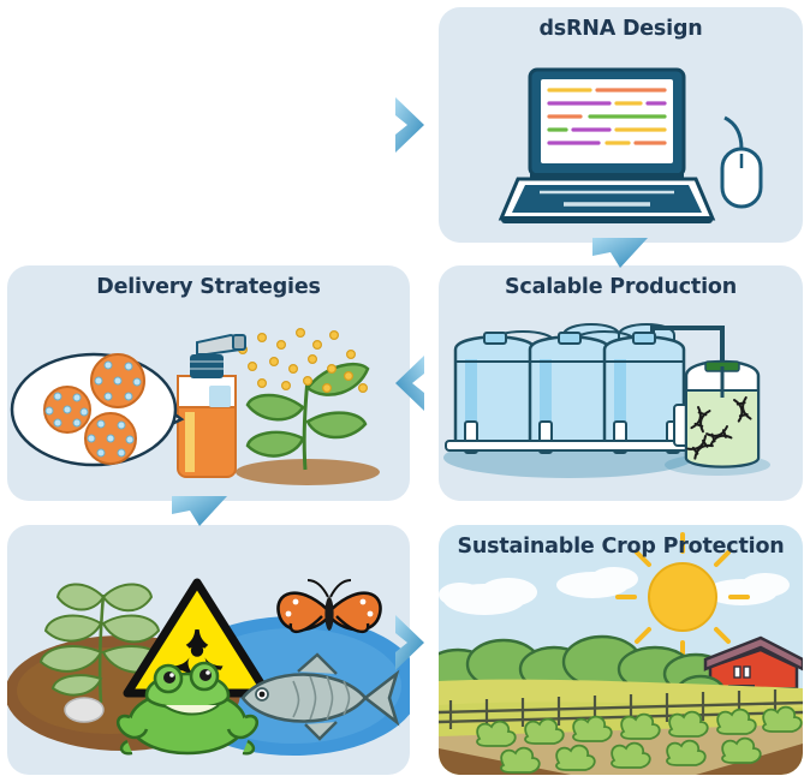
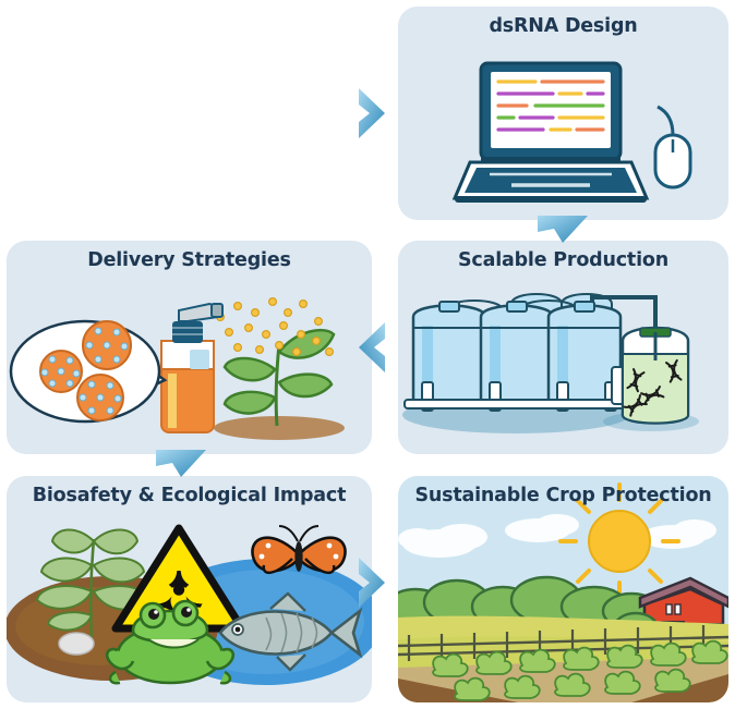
  dsRNA Design
  Delivery Strategies
  Scalable Production
+ Biosafety & Ecological Impact
  Sustainable Crop Protection
